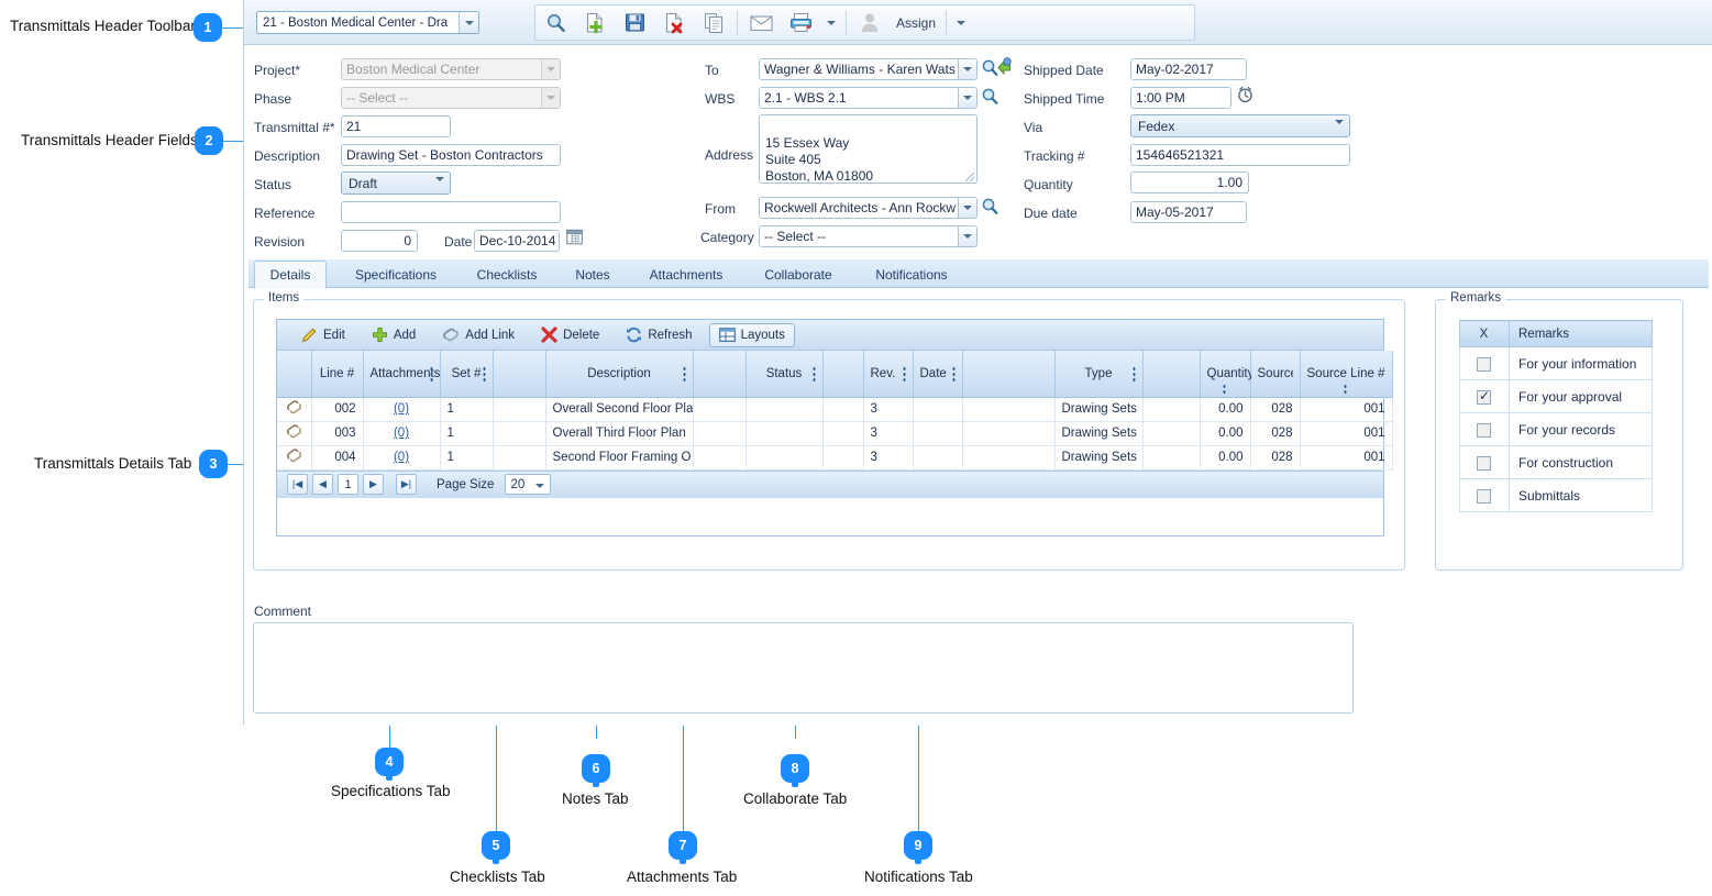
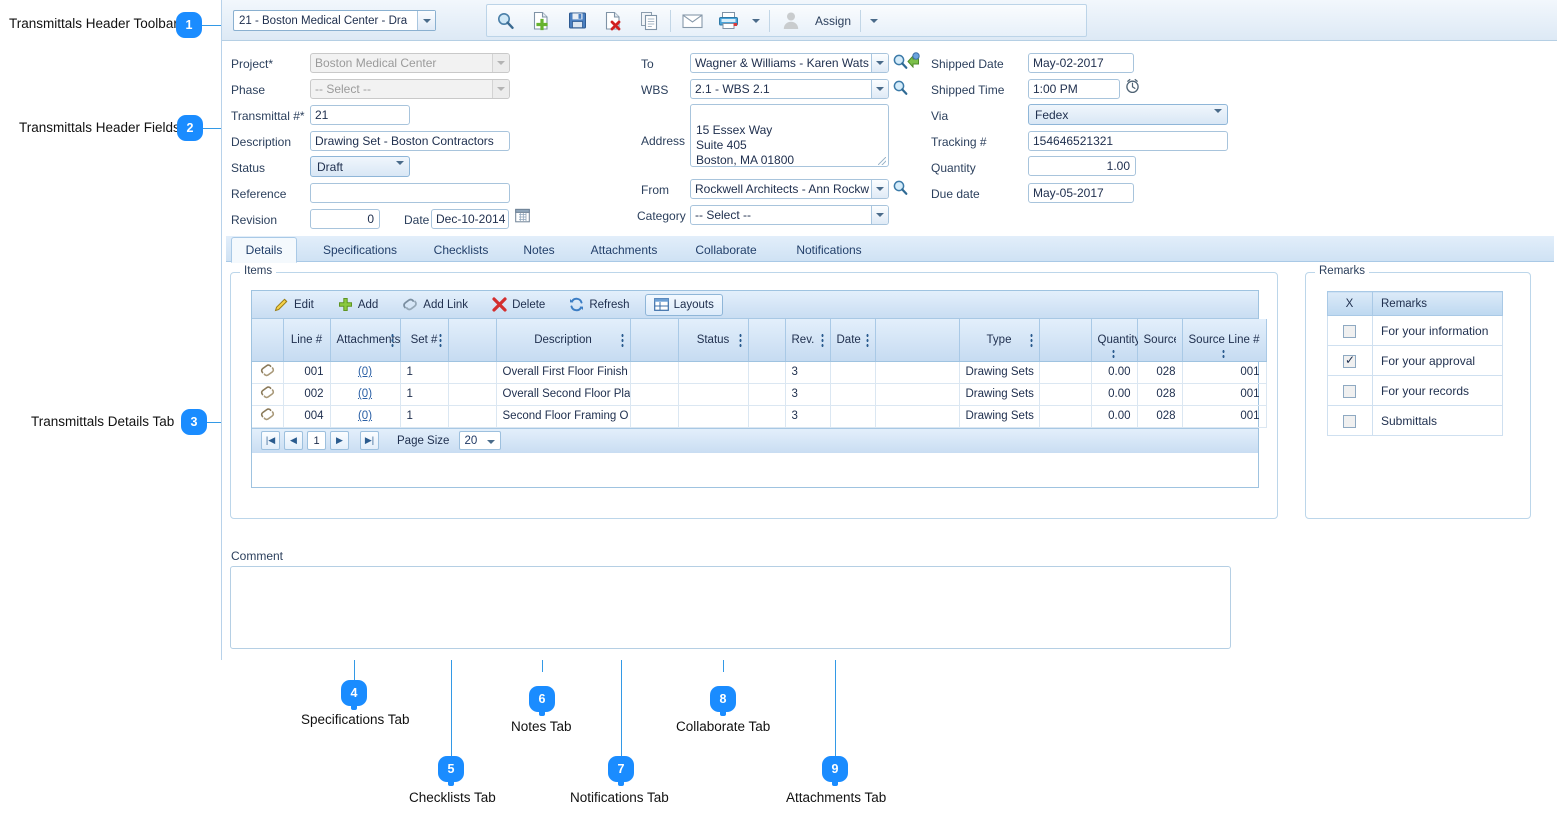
  Transmittals Header Toolba
  1
  Transmittals Header Field
  2
  Transmittals Details Tab
  3
  4
  Specifications Tab
  5
  Checklists Tab
  6
  Notes Tab
  7
- Attachments Tab
+ Notifications Tab
  8
  Collaborate Tab
  9
- Notifications Tab
+ Attachments Tab
  21 - Boston Medical Center - Dra
  Assign
  Project*
  Boston Medical Center
  Phase
  -- Select --
  Transmittal #*
  21
  Description
  Drawing Set - Boston Contractors
  Status
  Draft
  Reference
  Revision
  0
  Date
  Dec-10-2014
  To
  Wagner & Williams - Karen Wats
  WBS
  2.1 - WBS 2.1
  Address
  15 Essex Way
  Suite 405
  Boston, MA 01800
  From
  Rockwell Architects - Ann Rockw
  Category
  -- Select --
  Shipped Date
  May-02-2017
  Shipped Time
  1:00 PM
  Via
  Fedex
  Tracking #
  154646521321
  Quantity
  1.00
  Due date
  May-05-2017
  Details
  Specifications
  Checklists
  Notes
  Attachments
  Collaborate
  Notifications
  Items
  Edit
  Add
  Add Link
  Delete
  Refresh
  Layouts
  	Line #	Attachmens	Set #		Description		Status		Rev.	Date		Type		Quantit	Sourc	Source Line #
+ 	001	(0)	1		Overall First Floor Finish				3			Drawing Sets		0.00	028	001
  	002	(0)	1		Overall Second Floor Pla				3			Drawing Sets		0.00	028	001
- 	003	(0)	1		Overall Third Floor Plan				3			Drawing Sets		0.00	028	001
  	004	(0)	1		Second Floor Framing O				3			Drawing Sets		0.00	028	001
  |◀
  ◀
  1
  ▶
  ▶|
  Page Size
  20
  Remarks
  X	Remarks
  	For your information
  	For your approval
  	For your records
- 	For construction
  	Submittals
  Comment
